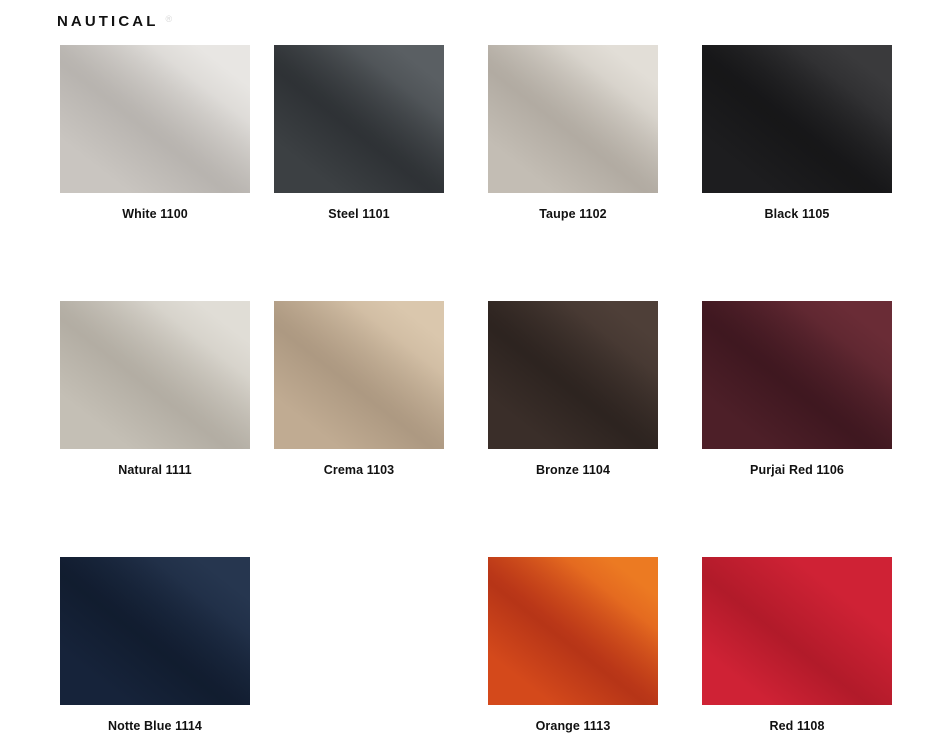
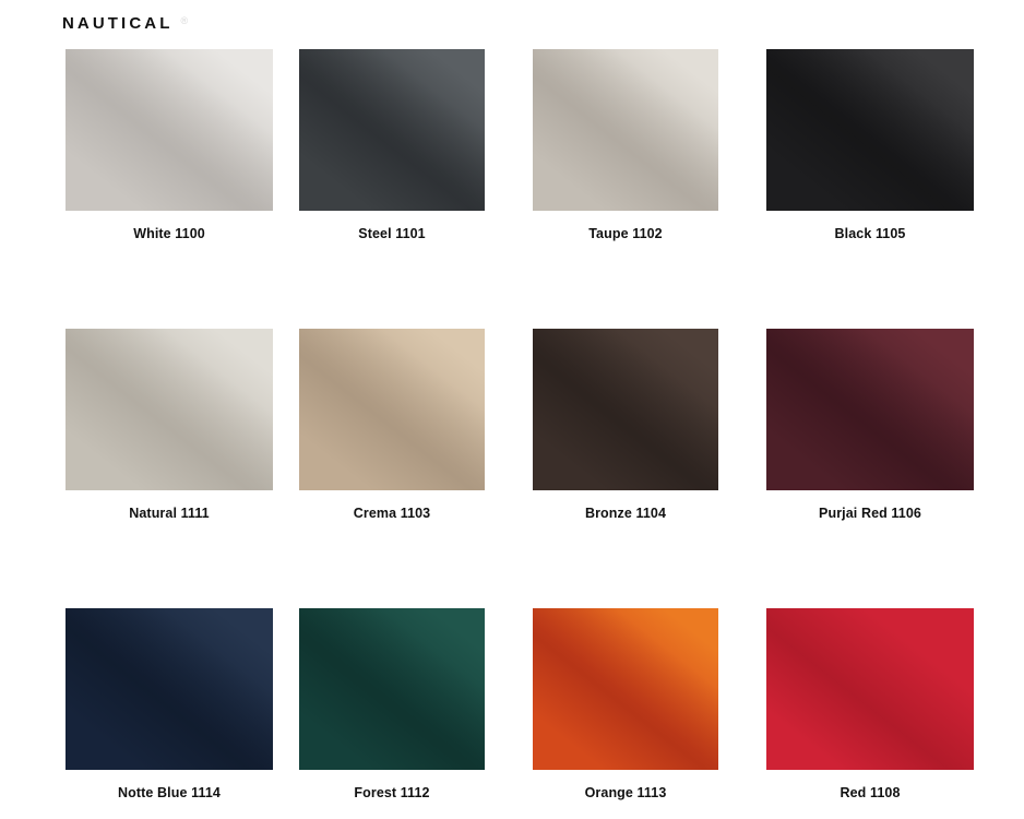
  NAUTICAL
  ®
  White 1100
  Steel 1101
  Taupe 1102
  Black 1105
  Natural 1111
  Crema 1103
  Bronze 1104
  Purjai Red 1106
  Notte Blue 1114
+ Forest 1112
  Orange 1113
  Red 1108
